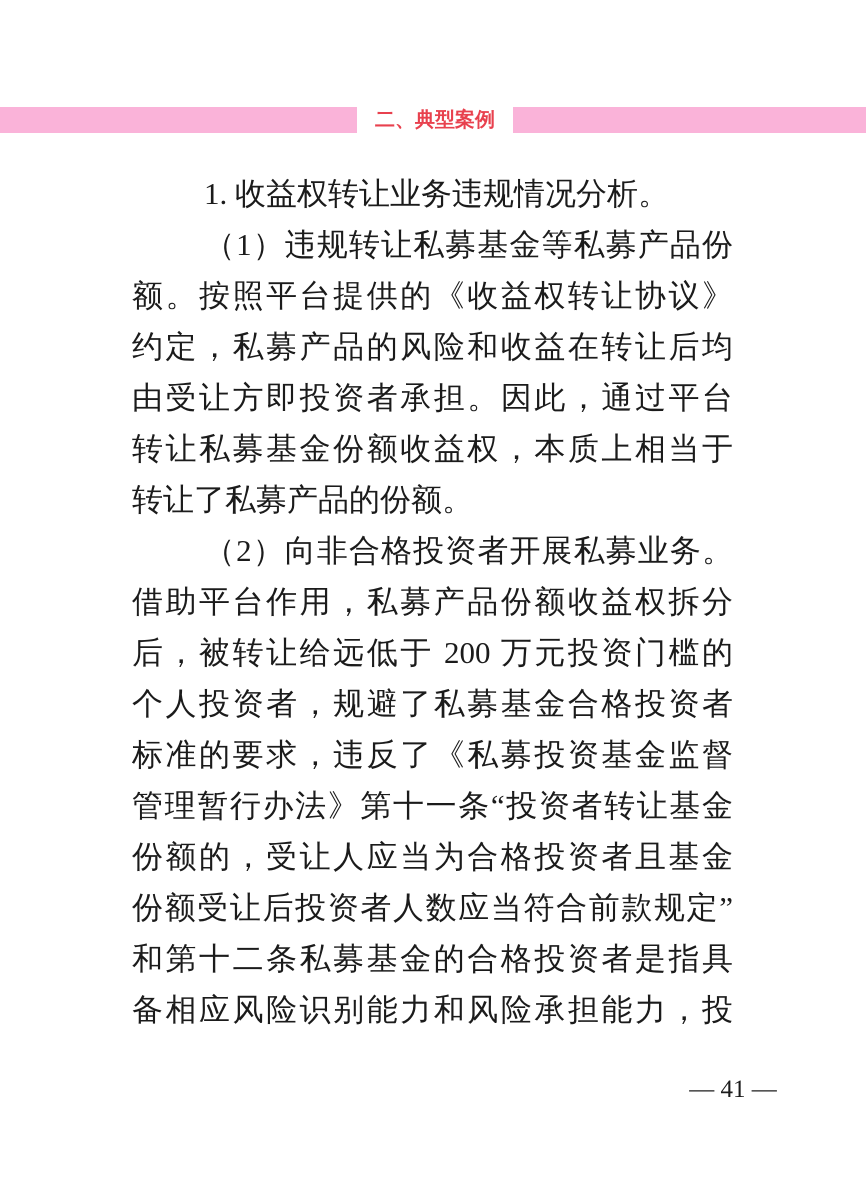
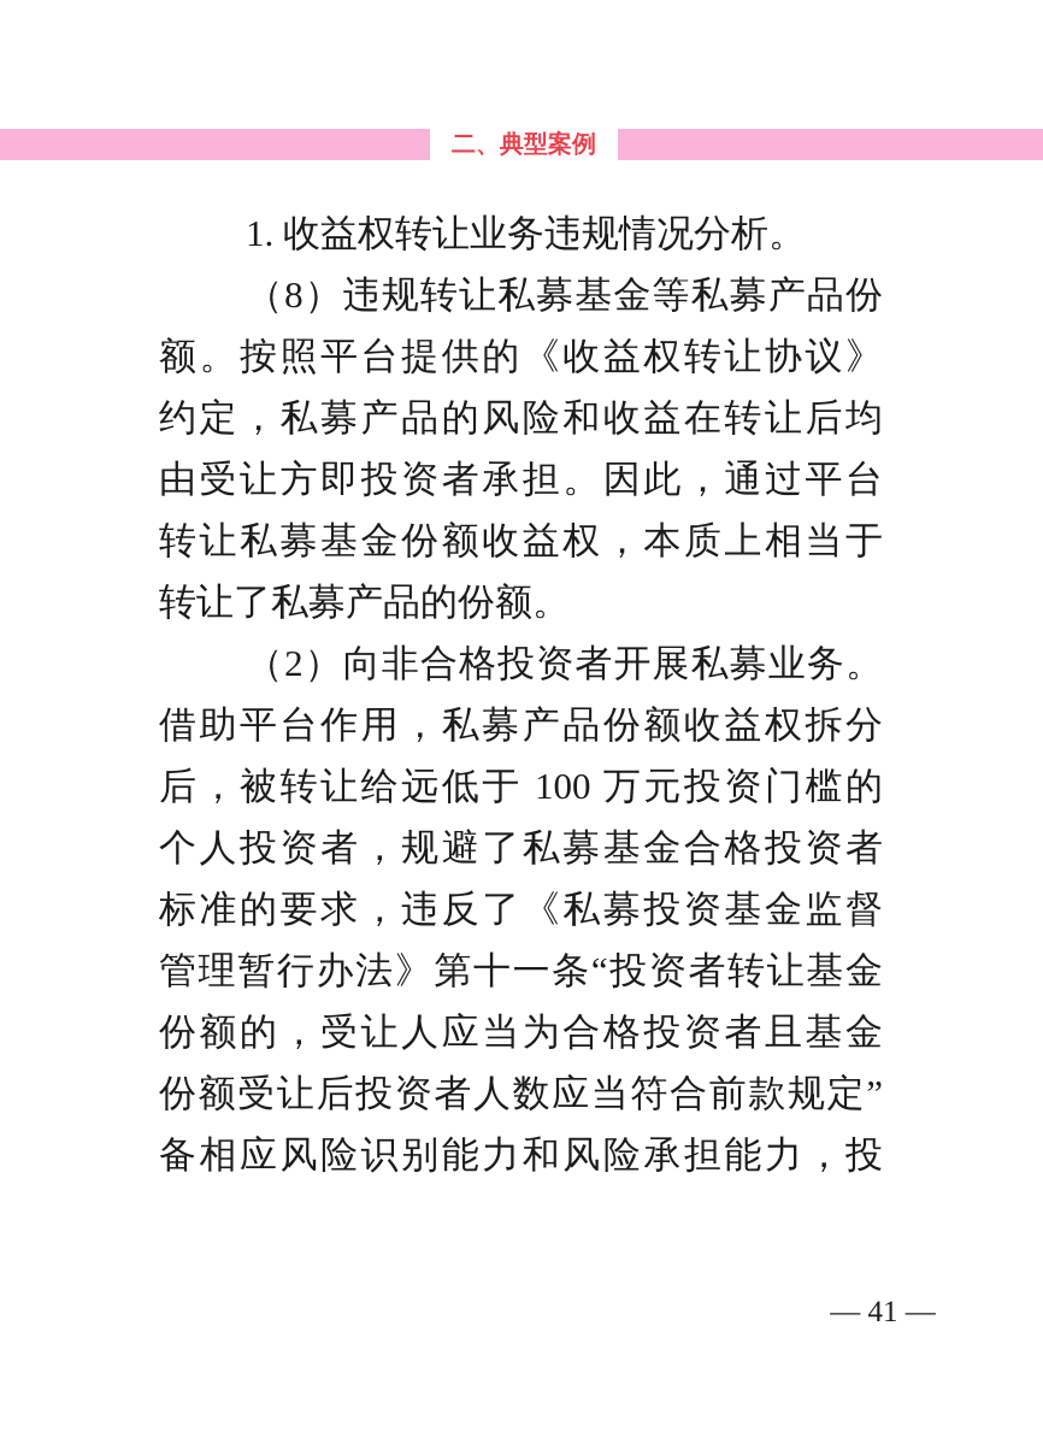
  二、典型案例
  1. 收益权转让业务违规情况分析。
- （1）违规转让私募基金等私募产品份
+ （8）违规转让私募基金等私募产品份
  额。按照平台提供的《收益权转让协议》
  约定，私募产品的风险和收益在转让后均
  由受让方即投资者承担。因此，通过平台
  转让私募基金份额收益权，本质上相当于
  转让了私募产品的份额。
  （2）向非合格投资者开展私募业务。
  借助平台作用，私募产品份额收益权拆分
- 后，被转让给远低于 200 万元投资门槛的
+ 后，被转让给远低于 100 万元投资门槛的
  个人投资者，规避了私募基金合格投资者
  标准的要求，违反了《私募投资基金监督
  管理暂行办法》第十一条“投资者转让基金
  份额的，受让人应当为合格投资者且基金
  份额受让后投资者人数应当符合前款规定”
- 和第十二条私募基金的合格投资者是指具
  备相应风险识别能力和风险承担能力，投
  — 41 —
